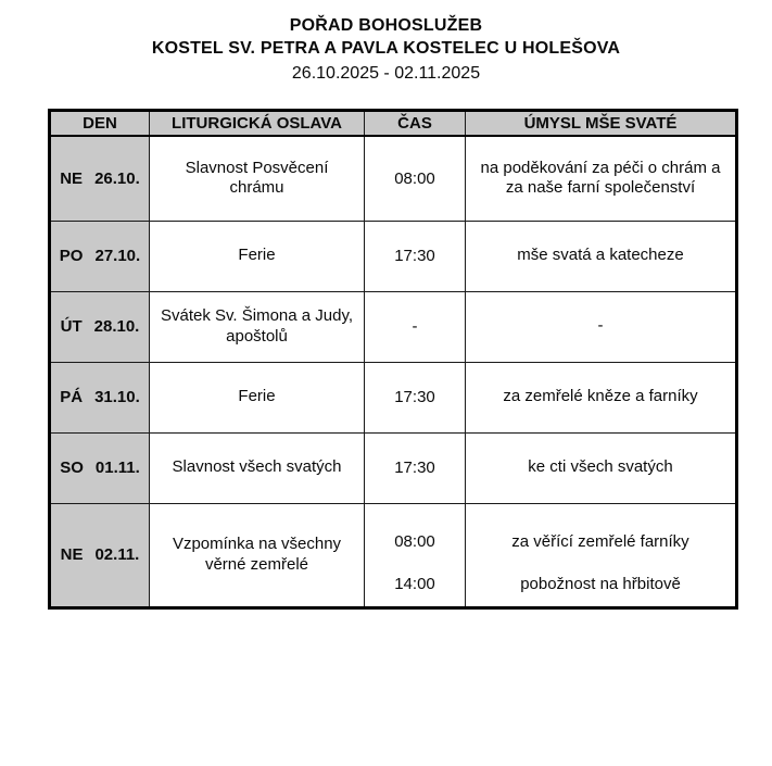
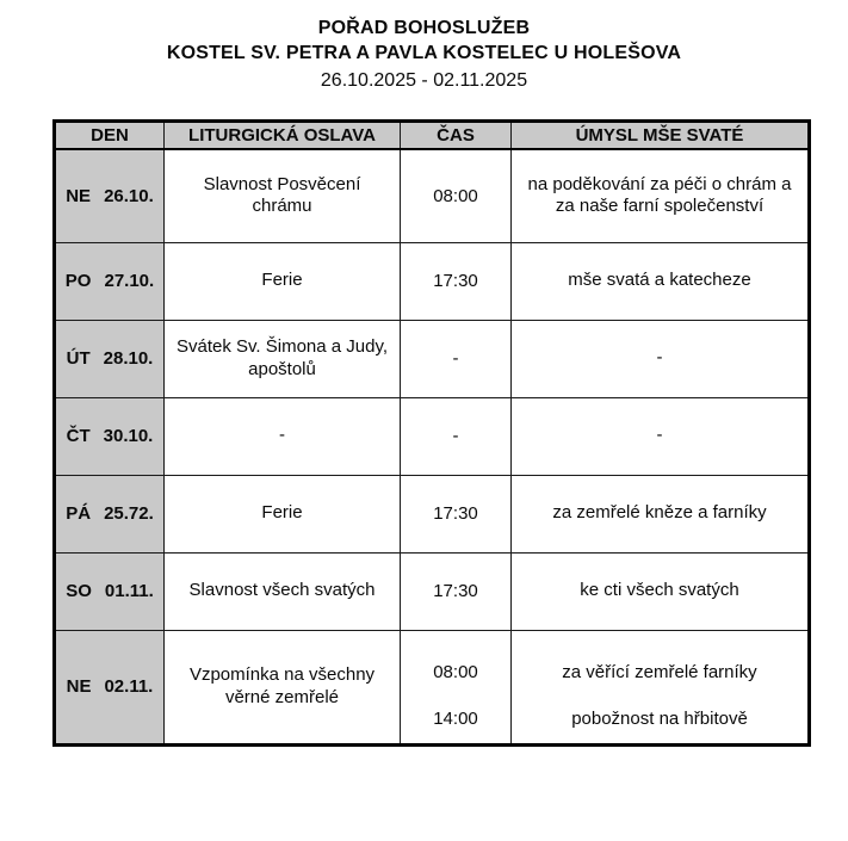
  POŘAD BOHOSLUŽEB
  KOSTEL SV. PETRA A PAVLA KOSTELEC U HOLEŠOVA
  26.10.2025 - 02.11.2025
  DEN	LITURGICKÁ OSLAVA	ČAS	ÚMYSL MŠE SVATÉ
  NE 26.10.	Slavnost Posvěcení chrámu	08:00	na poděkování za péči o chrám a za naše farní společenství
  PO 27.10.	Ferie	17:30	mše svatá a katecheze
  ÚT 28.10.	Svátek Sv. Šimona a Judy, apoštolů	-	-
+ ČT 30.10.	-	-	-
- PÁ 31.10.	Ferie	17:30	za zemřelé kněze a farníky
+ PÁ 25.72.	Ferie	17:30	za zemřelé kněze a farníky
  SO 01.11.	Slavnost všech svatých	17:30	ke cti všech svatých
  NE 02.11.	Vzpomínka na všechny věrné zemřelé	08:00 14:00	za věřící zemřelé farníky pobožnost na hřbitově
